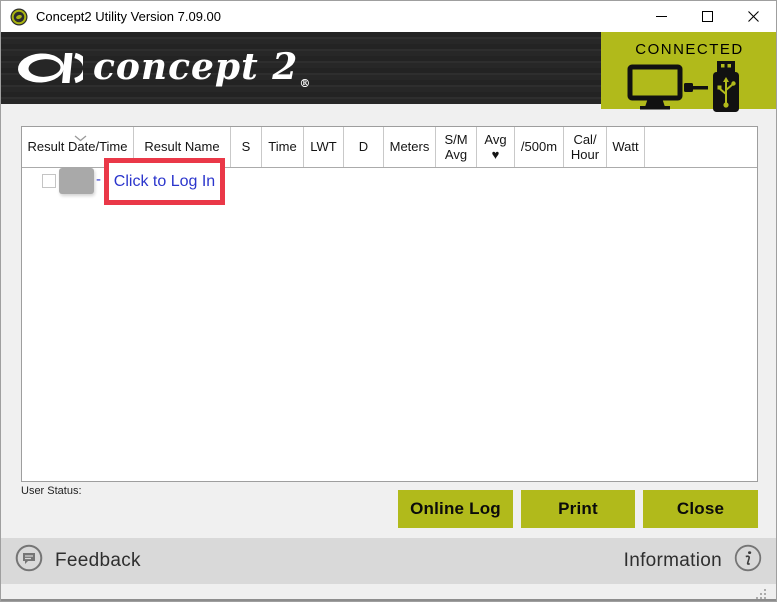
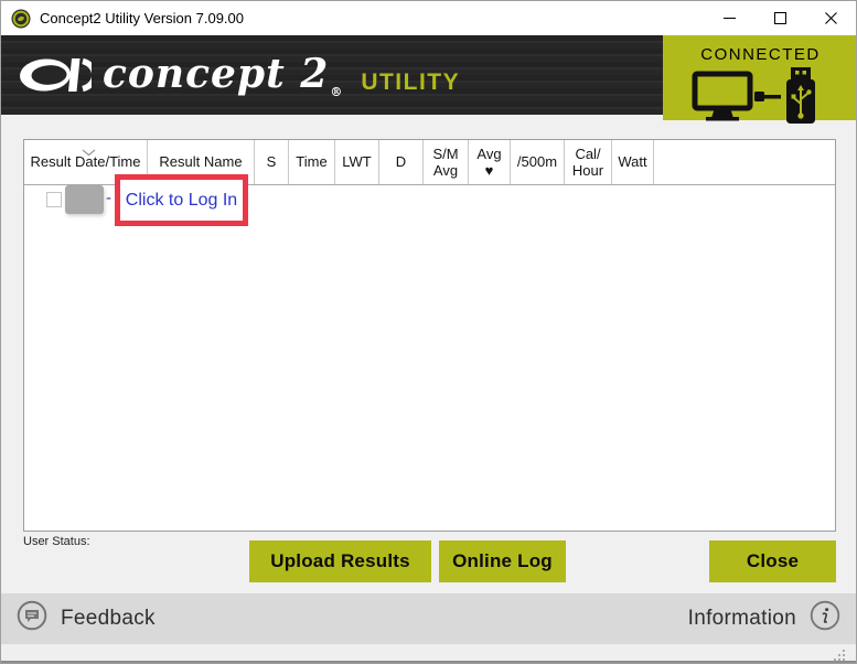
  Concept2 Utility Version 7.09.00
  concept 2®
+ UTILITY
  CONNECTED
  Result Date/Time
  Result Name
  S
  Time
  LWT
  D
- Meters
  S/M
  Avg
  Avg
  ♥
  /500m
  Cal/
  Hour
  Watt
  -
  Click to Log In
  User Status:
+ Upload Results
  Online Log
- Print
  Close
  Feedback
  Information
